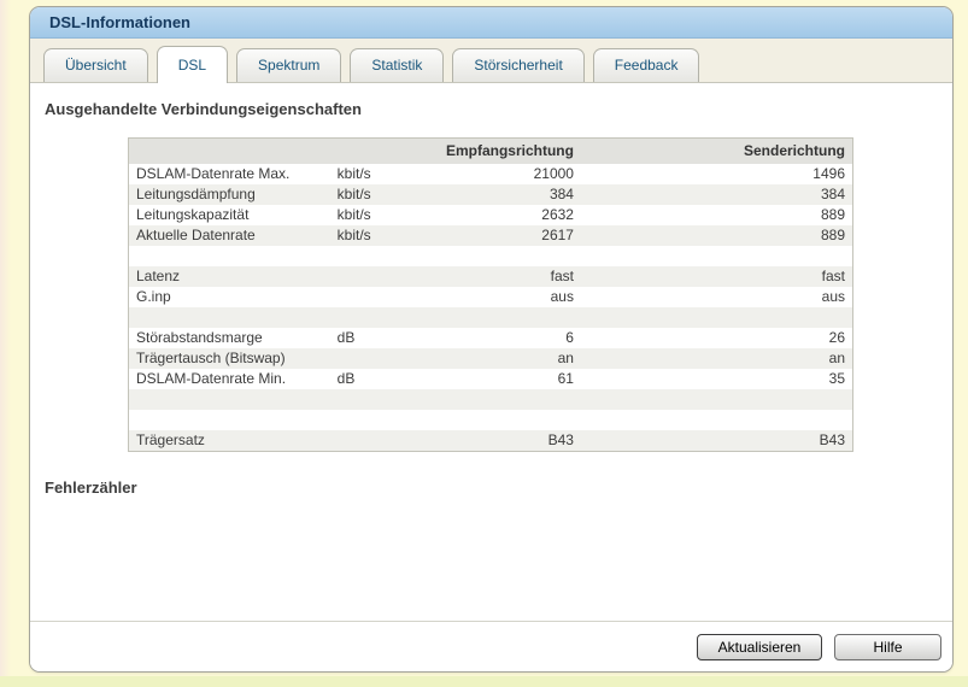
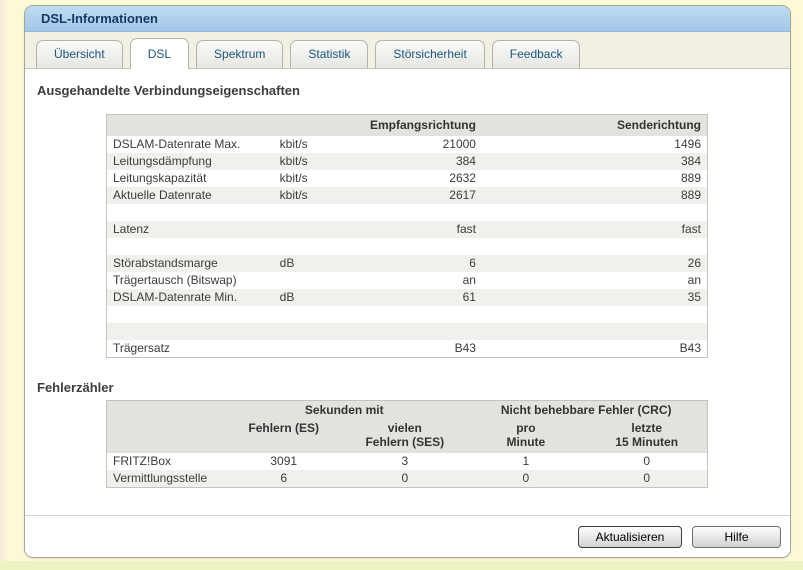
  DSL-Informationen
  Übersicht
  DSL
  Spektrum
  Statistik
  Störsicherheit
  Feedback
  Ausgehandelte Verbindungseigenschaften
  		Empfangsrichtung	Senderichtung
  DSLAM-Datenrate Max.	kbit/s	21000	1496
  Leitungsdämpfung	kbit/s	384	384
  Leitungskapazität	kbit/s	2632	889
  Aktuelle Datenrate	kbit/s	2617	889
  Latenz		fast	fast
- G.inp		aus	aus
  Störabstandsmarge	dB	6	26
  Trägertausch (Bitswap)		an	an
  DSLAM-Datenrate Min.	dB	61	35
  Trägersatz		B43	B43
  Fehlerzähler
+ 	Sekunden mit	Nicht behebbare Fehler (CRC)
+ 	Fehlern (ES)	vielen Fehlern (SES)	pro Minute	letzte 15 Minuten
+ FRITZ!Box	3091	3	1	0
+ Vermittlungsstelle	6	0	0	0
  Aktualisieren
  Hilfe
